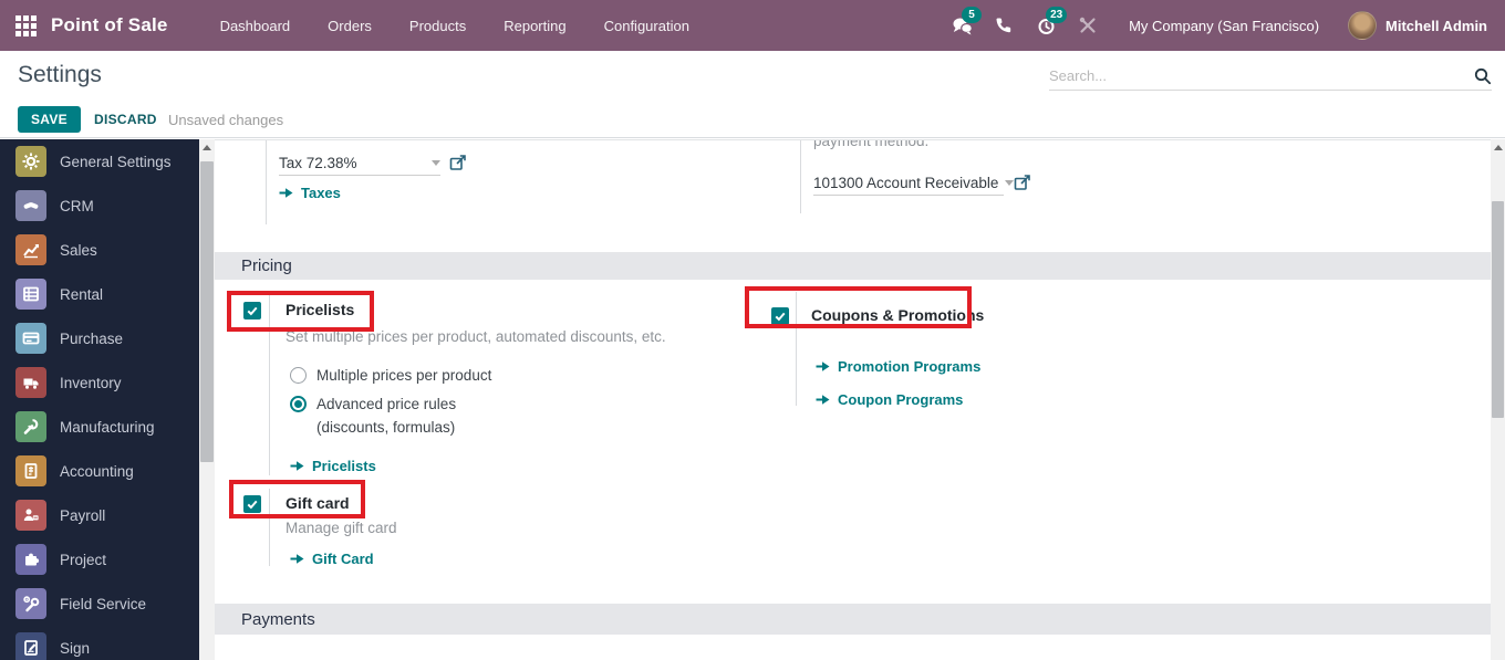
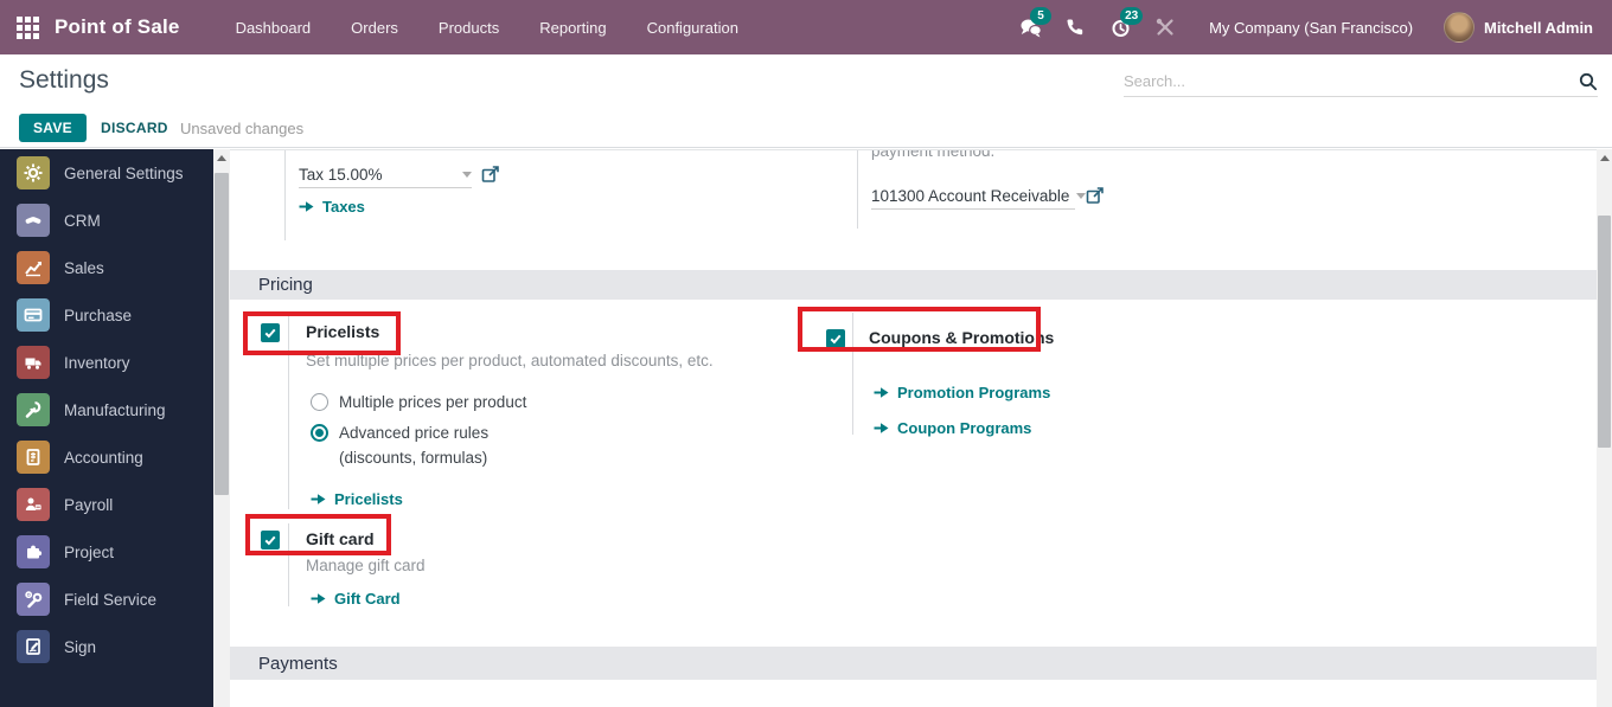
  Point of Sale
  Dashboard
  Orders
  Products
  Reporting
  Configuration
  5
  23
  My Company (San Francisco)
  Mitchell Admin
  Settings
  Search...
  SAVE
  DISCARD
  Unsaved changes
  General Settings
  CRM
  Sales
- Rental
  Purchase
  Inventory
  Manufacturing
  Accounting
  Payroll
  Project
  Field Service
  Sign
- Tax 72.38%
+ Tax 15.00%
  Taxes
  payment method.
  101300 Account Receivable
  Pricing
  Pricelists
  Set multiple prices per product, automated discounts, etc.
  Multiple prices per product
  Advanced price rules
  (discounts, formulas)
  Pricelists
  Coupons & Promotions
  Promotion Programs
  Coupon Programs
  Gift card
  Manage gift card
  Gift Card
  Payments
